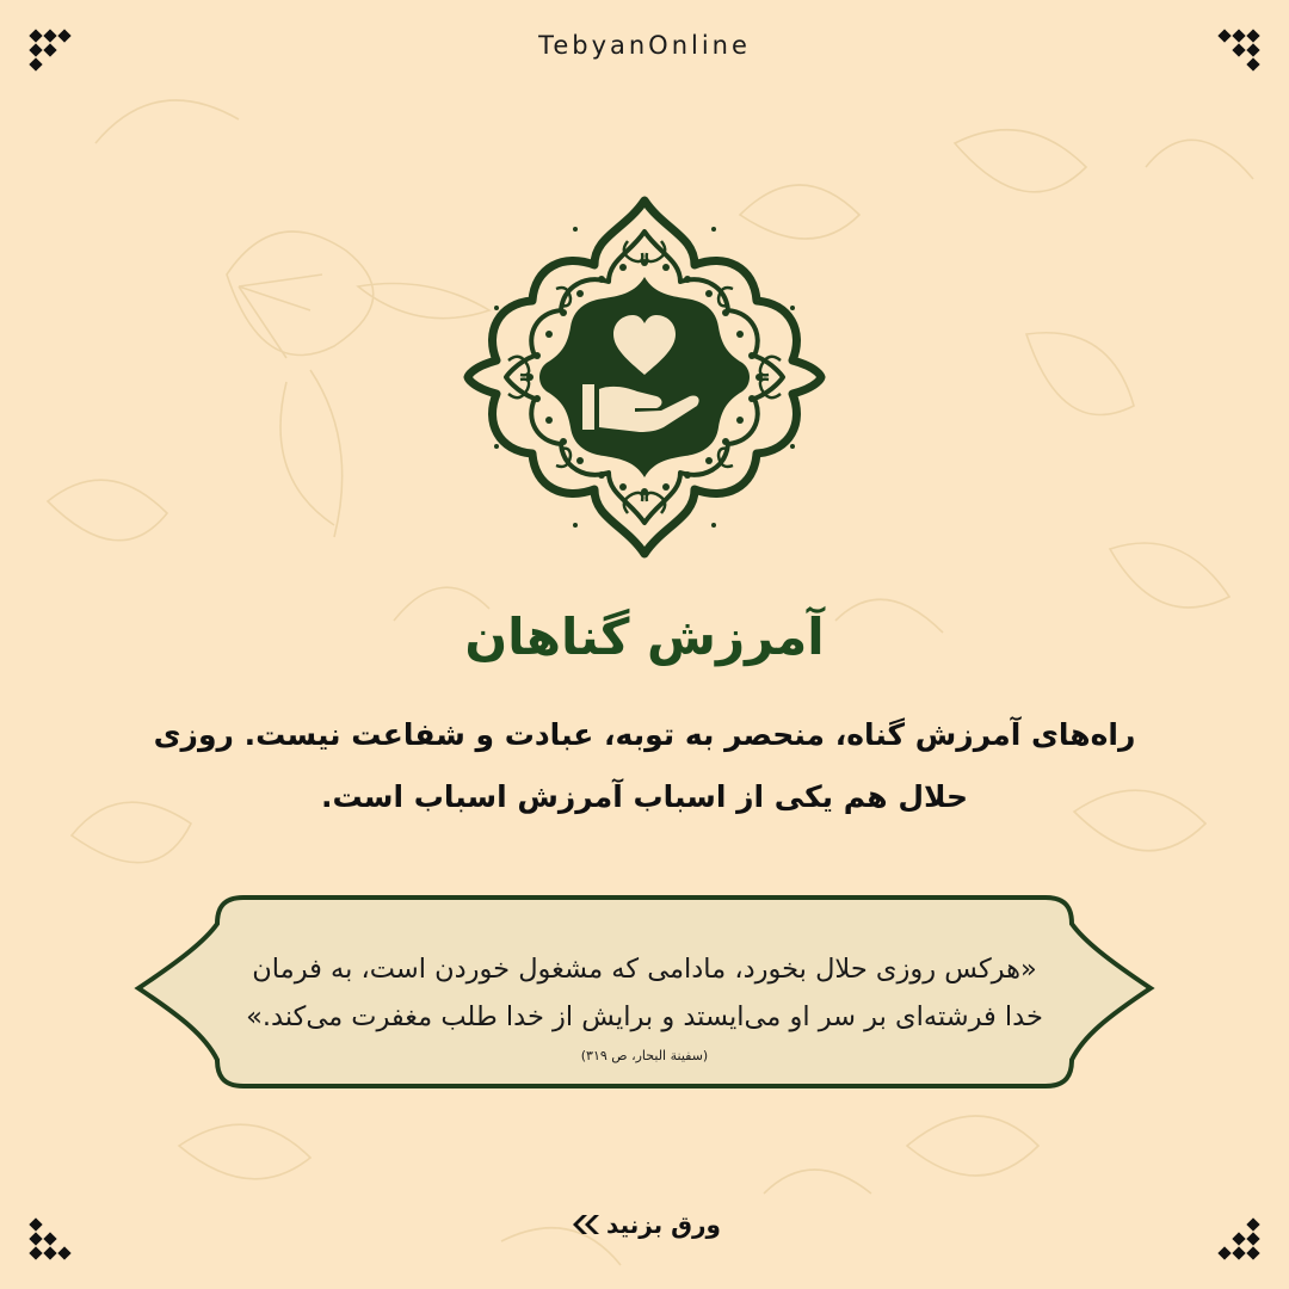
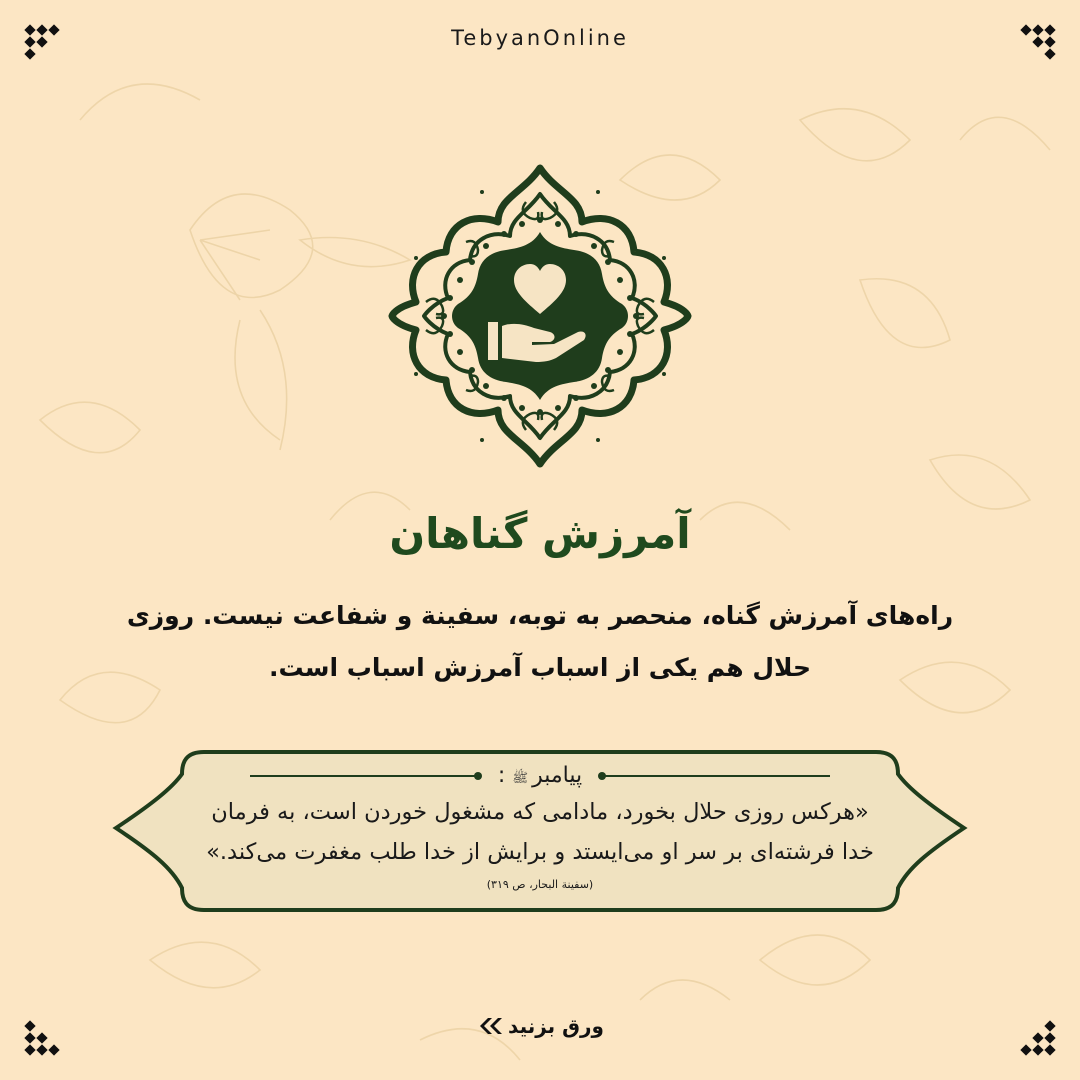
  TebyanOnline
  آمرزش گناهان
- راه‌های آمرزش گناه، منحصر به توبه، عبادت و شفاعت نیست. روزی
+ راه‌های آمرزش گناه، منحصر به توبه، سفینة و شفاعت نیست. روزی
  حلال هم یکی از اسباب آمرزش اسباب است.
+ پیامبرﷺ :
  «هرکس روزی حلال بخورد، مادامی که مشغول خوردن است، به فرمان
  خدا فرشته‌ای بر سر او می‌ایستد و برایش از خدا طلب مغفرت می‌کند.»
  (سفینة البحار، ص ۳۱۹)
  ورق بزنید
